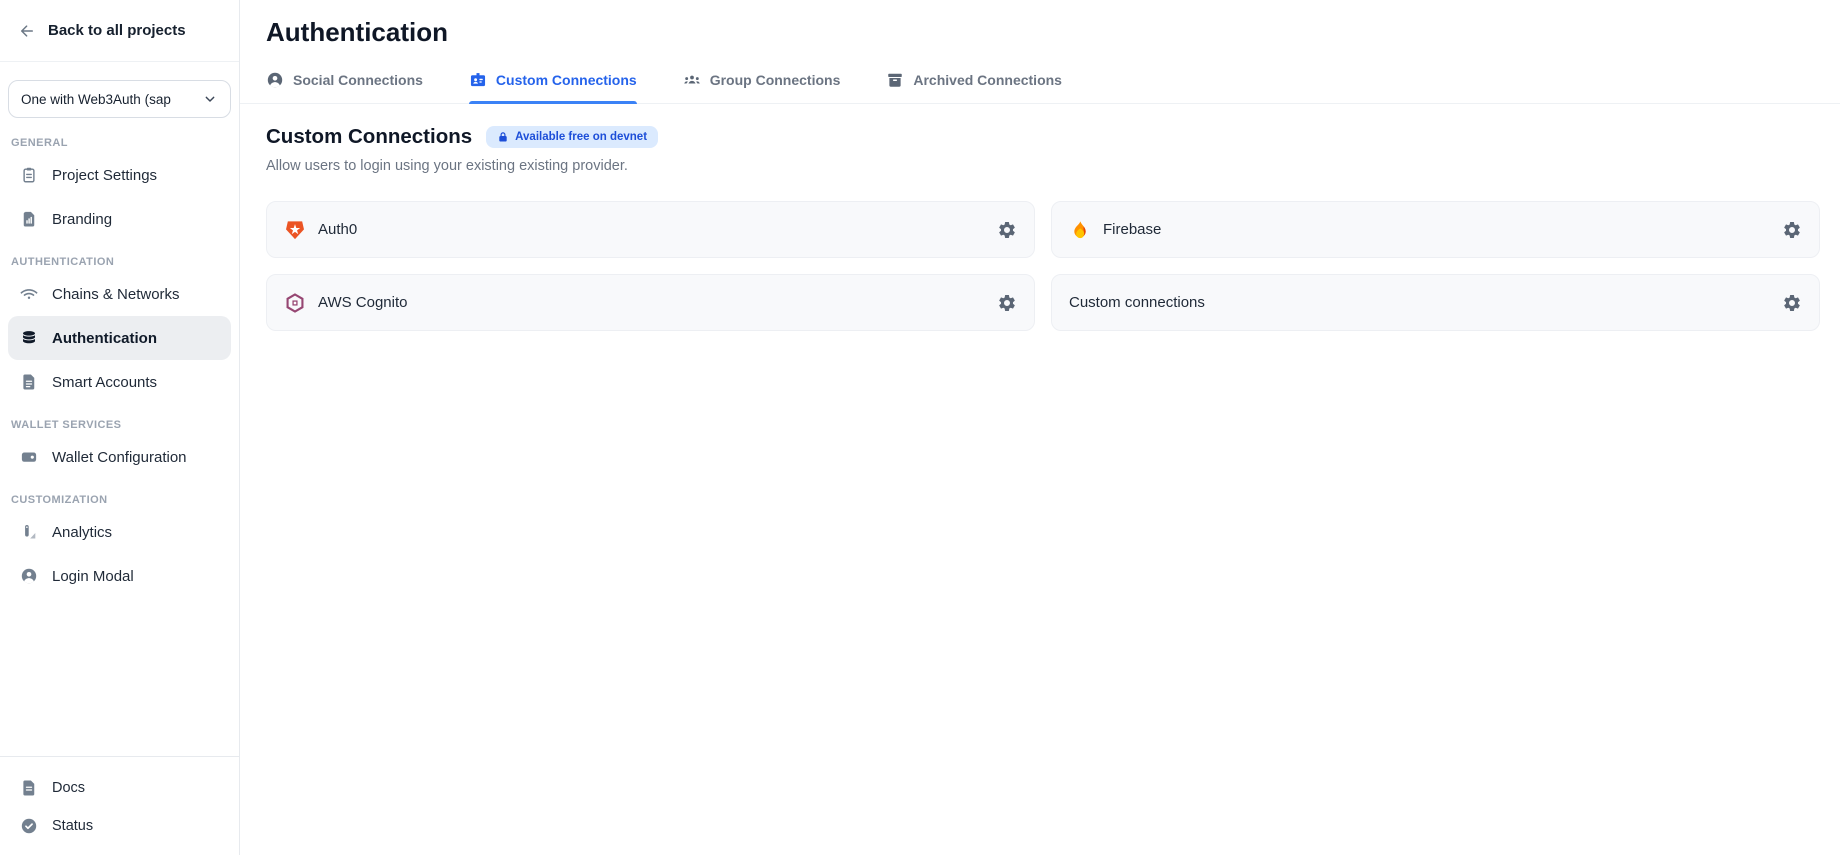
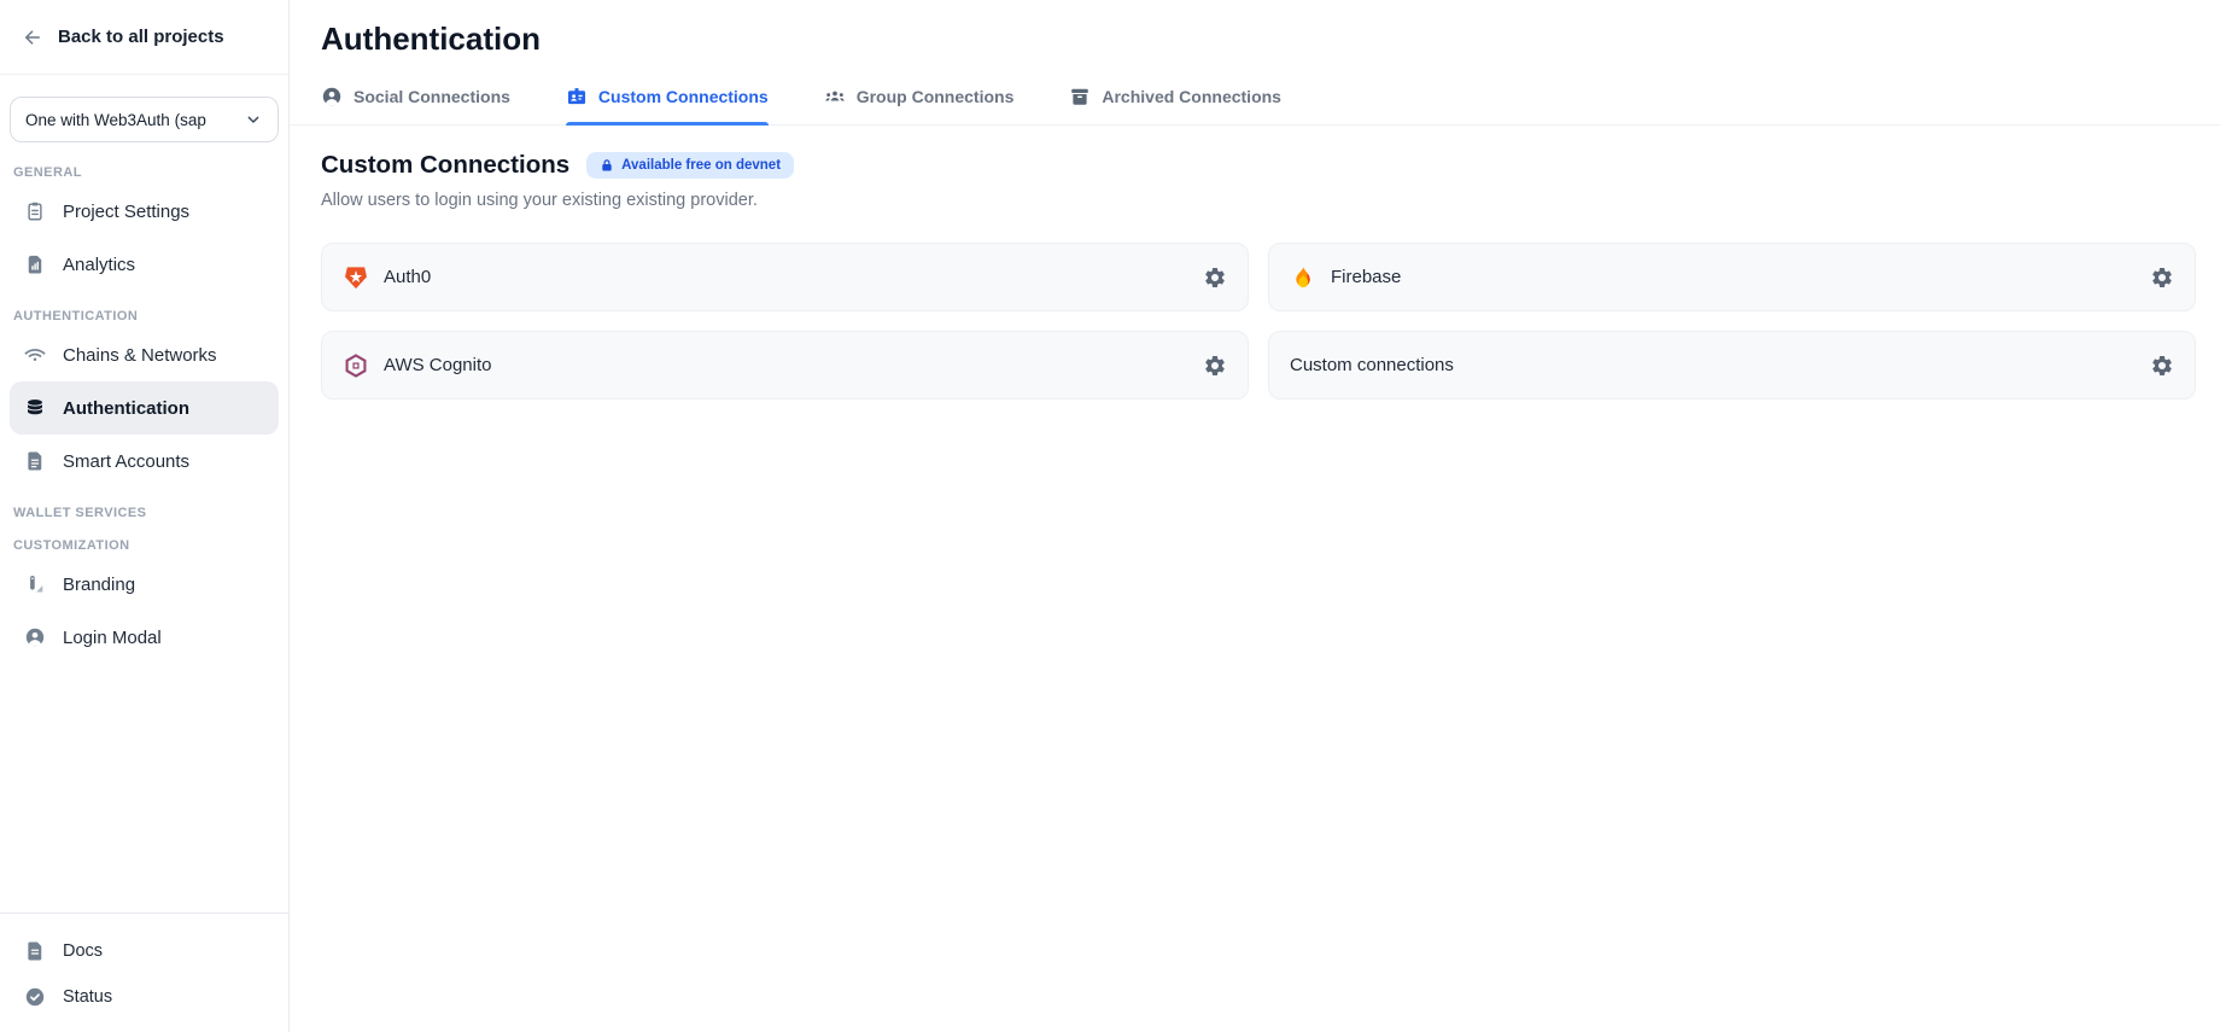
  Back to all projects
  One with Web3Auth (sap
  GENERAL
  Project Settings
- Branding
+ Analytics
  AUTHENTICATION
  Chains & Networks
  Authentication
  Smart Accounts
  WALLET SERVICES
- Wallet Configuration
  CUSTOMIZATION
- Analytics
+ Branding
  Login Modal
  Docs
  Status
  Authentication
  Social Connections
  Custom Connections
  Group Connections
  Archived Connections
  Custom Connections
  Available free on devnet
  Allow users to login using your existing existing provider.
  Auth0
  Firebase
  AWS Cognito
  Custom connections
